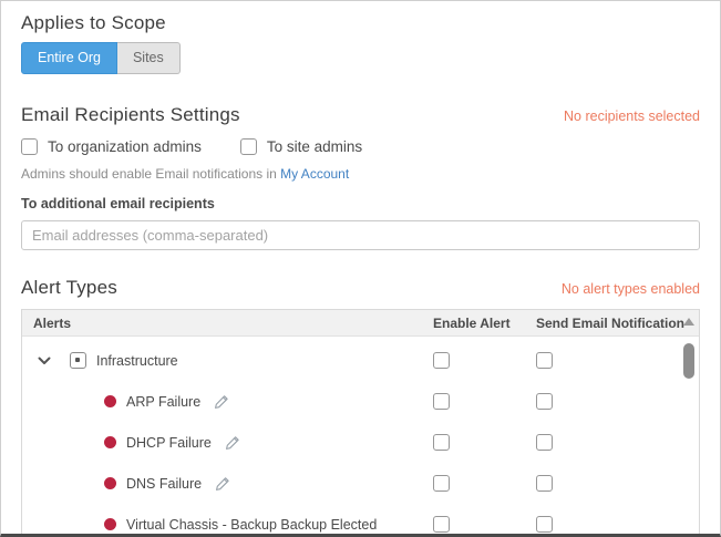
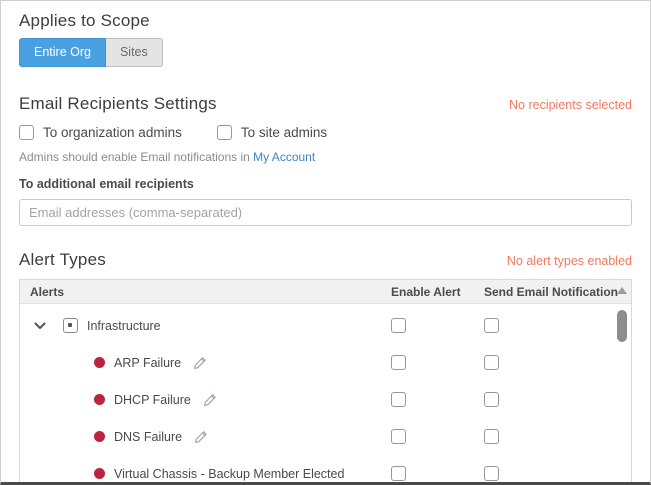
  Applies to Scope
  Entire Org
  Sites
  Email Recipients Settings
  No recipients selected
  To organization admins
  To site admins
  Admins should enable Email notifications in My Account
  To additional email recipients
  Email addresses (comma-separated)
  Alert Types
  No alert types enabled
  Alerts
  Enable Alert
  Send Email Notificatio
  Infrastructure
  ARP Failure
  DHCP Failure
  DNS Failure
- Virtual Chassis - Backup Backup Elected
+ Virtual Chassis - Backup Member Elected
